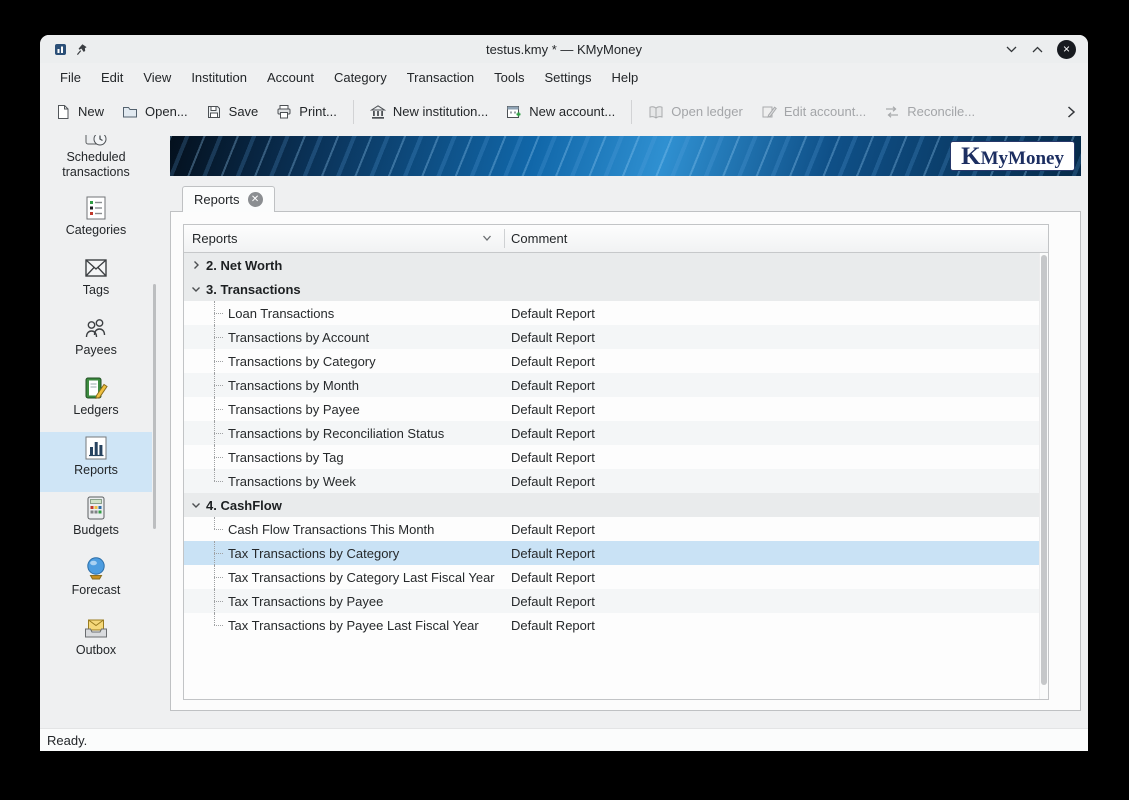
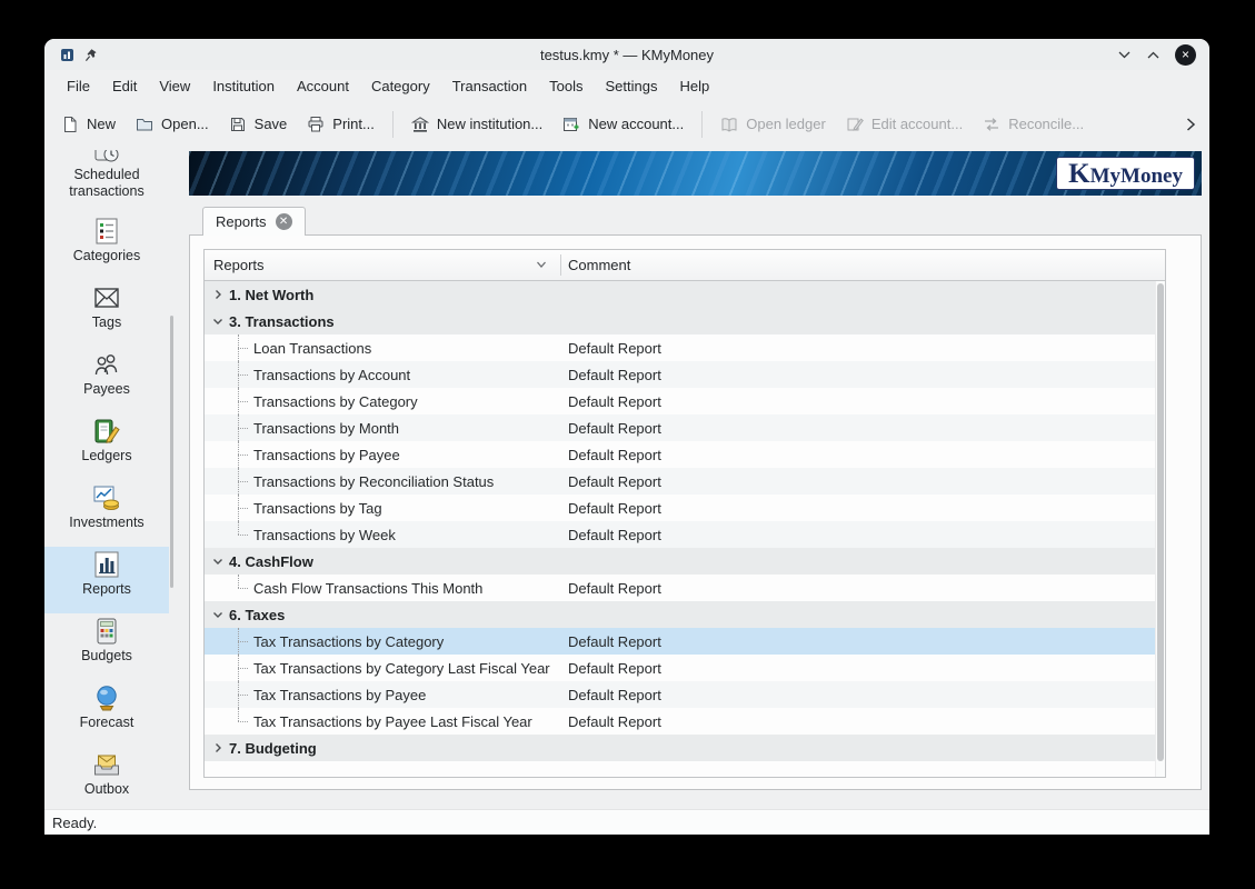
  testus.kmy * — KMyMoney
  ×
  File
  Edit
  View
  Institution
  Account
  Category
  Transaction
  Tools
  Settings
  Help
  New
  Open...
  Save
  Print...
  New institution...
  New account...
  Open ledger
  Edit account...
  Reconcile...
  Scheduled transactions
  Categories
  Tags
  Payees
  Ledgers
+ Investments
  Reports
  Budgets
  Forecast
  Outbox
  KMyMoney
  Reports
  ✕
  Reports
  Comment
- 2. Net Worth
+ 1. Net Worth
  3. Transactions
  Loan Transactions
  Default Report
  Transactions by Account
  Default Report
  Transactions by Category
  Default Report
  Transactions by Month
  Default Report
  Transactions by Payee
  Default Report
  Transactions by Reconciliation Status
  Default Report
  Transactions by Tag
  Default Report
  Transactions by Week
  Default Report
  4. CashFlow
  Cash Flow Transactions This Month
  Default Report
+ 6. Taxes
  Tax Transactions by Category
  Default Report
  Tax Transactions by Category Last Fiscal Year
  Default Report
  Tax Transactions by Payee
  Default Report
  Tax Transactions by Payee Last Fiscal Year
  Default Report
+ 7. Budgeting
  Ready.
